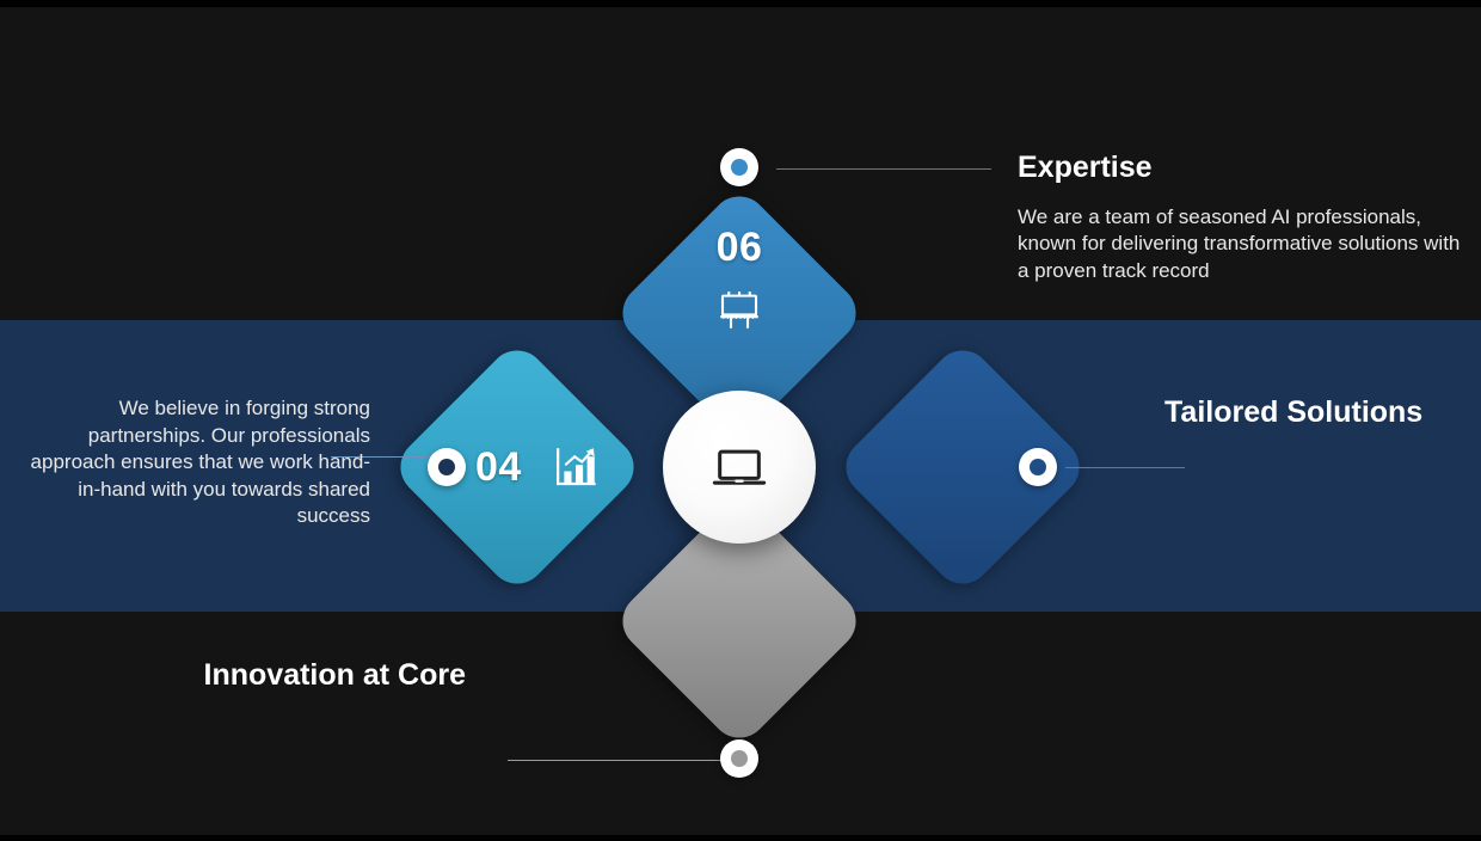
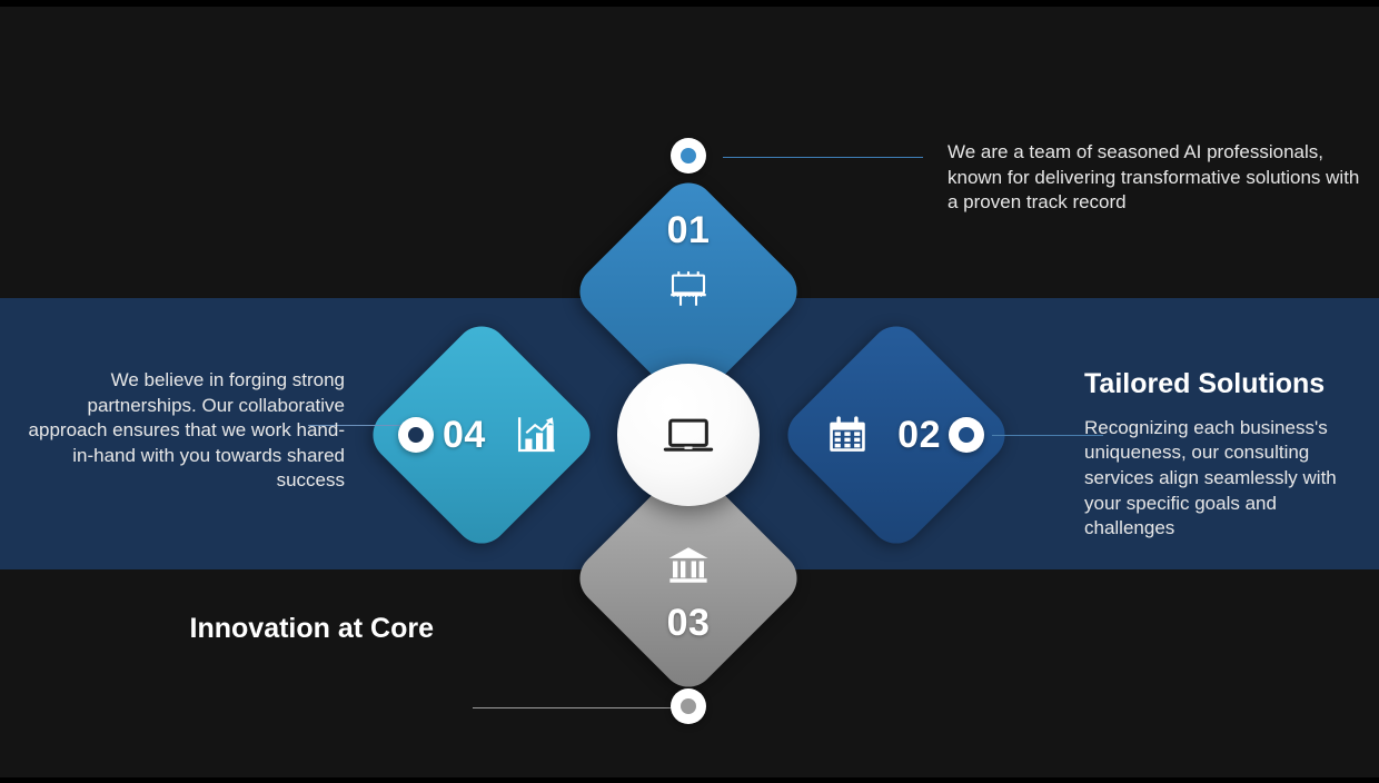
- 06
+ 01
+ 02
+ 03
  04
- Expertise
  We are a team of seasoned AI professionals, known for delivering transformative solutions with a proven track record
  Tailored Solutions
+ Recognizing each business's uniqueness, our consulting services align seamlessly with your specific goals and challenges
  Innovation at Core
- We believe in forging strong partnerships. Our professionals approach ensures that we work hand-in-hand with you towards shared success
+ We believe in forging strong partnerships. Our collaborative approach ensures that we work hand-in-hand with you towards shared success
